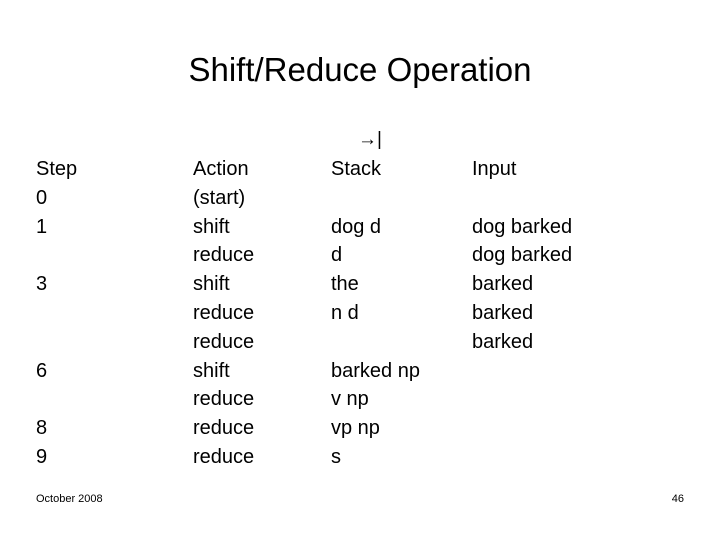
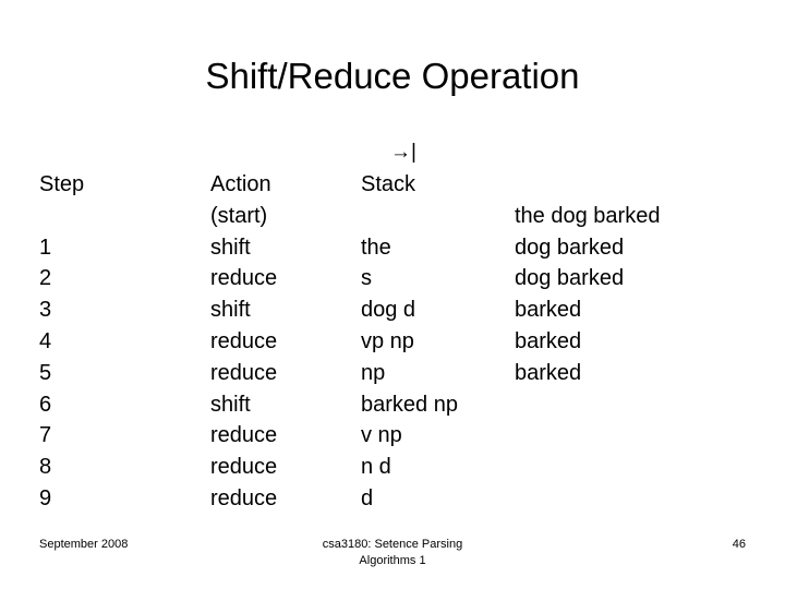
  Shift/Reduce Operation
  →|
  Step
  Action
  Stack
- Input
- 0
  (start)
+ the dog barked
  1
  shift
- dog d
+ the
  dog barked
+ 2
  reduce
- d
+ s
  dog barked
  3
  shift
- the
+ dog d
  barked
+ 4
  reduce
- n d
+ vp np
  barked
+ 5
  reduce
+ np
  barked
  6
  shift
  barked np
+ 7
  reduce
  v np
  8
  reduce
- vp np
+ n d
  9
  reduce
- s
+ d
- October 2008
+ September 2008
+ csa3180: Setence Parsing
+ Algorithms 1
  46
